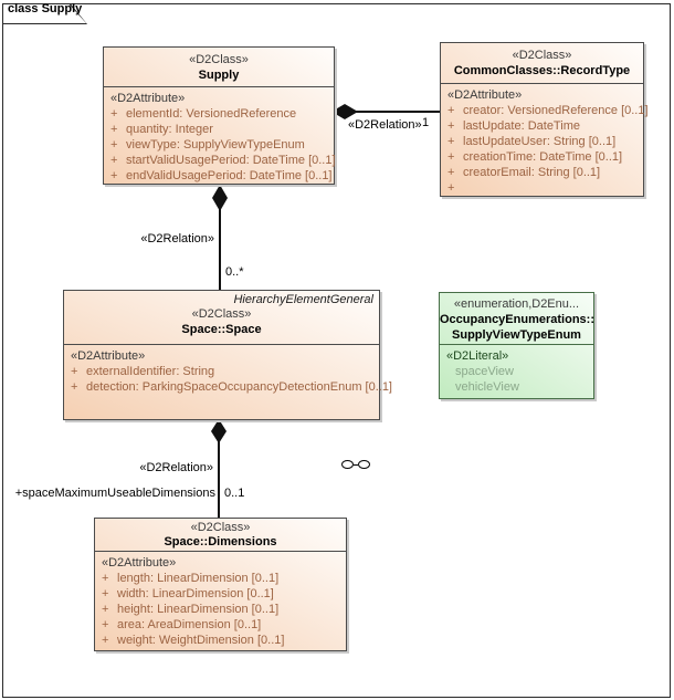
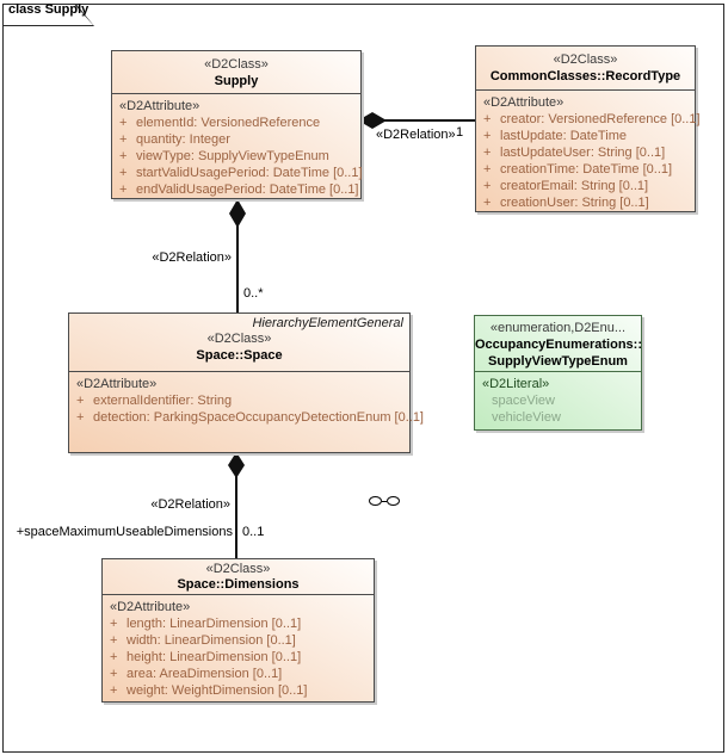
  class Supply
  «D2Relation»
  1
  «D2Relation»
  0..*
  «D2Relation»
  +spaceMaximumUseableDimensions
  0..1
  «D2Class»
  Supply
  «D2Attribute»
  +
  elementId: VersionedReference
  +
  quantity: Integer
  +
  viewType: SupplyViewTypeEnum
  +
  startValidUsagePeriod: DateTime [0..1]
  +
  endValidUsagePeriod: DateTime [0..1]
  «D2Class»
  CommonClasses::RecordType
  «D2Attribute»
  +
  creator: VersionedReference [0..1]
  +
  lastUpdate: DateTime
  +
  lastUpdateUser: String [0..1]
  +
  creationTime: DateTime [0..1]
  +
  creatorEmail: String [0..1]
  +
+ creationUser: String [0..1]
  HierarchyElementGeneral
  «D2Class»
  Space::Space
  «D2Attribute»
  +
  externalIdentifier: String
  +
  detection: ParkingSpaceOccupancyDetectionEnum [0..1]
  «enumeration,D2Enu...
  OccupancyEnumerations::
  SupplyViewTypeEnum
  «D2Literal»
  spaceView
  vehicleView
  «D2Class»
  Space::Dimensions
  «D2Attribute»
  +
  length: LinearDimension [0..1]
  +
  width: LinearDimension [0..1]
  +
  height: LinearDimension [0..1]
  +
  area: AreaDimension [0..1]
  +
  weight: WeightDimension [0..1]
